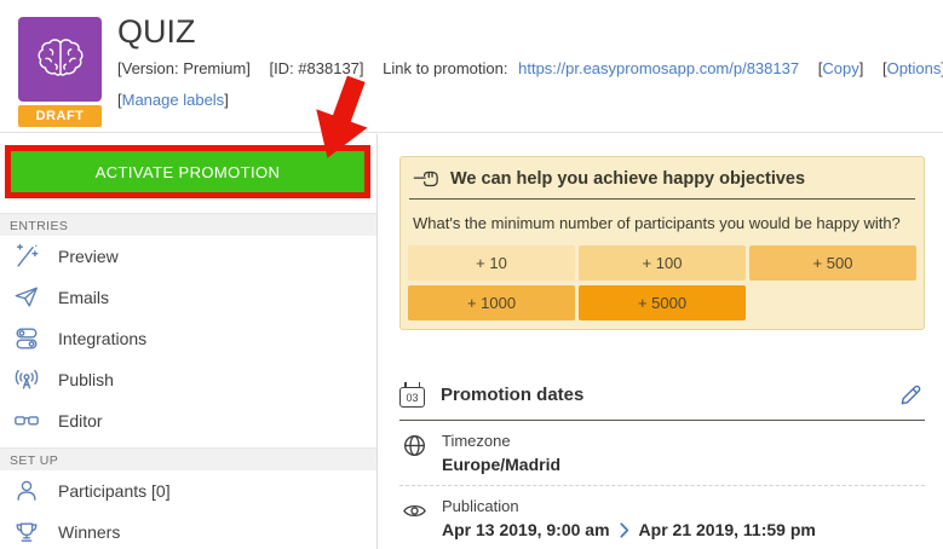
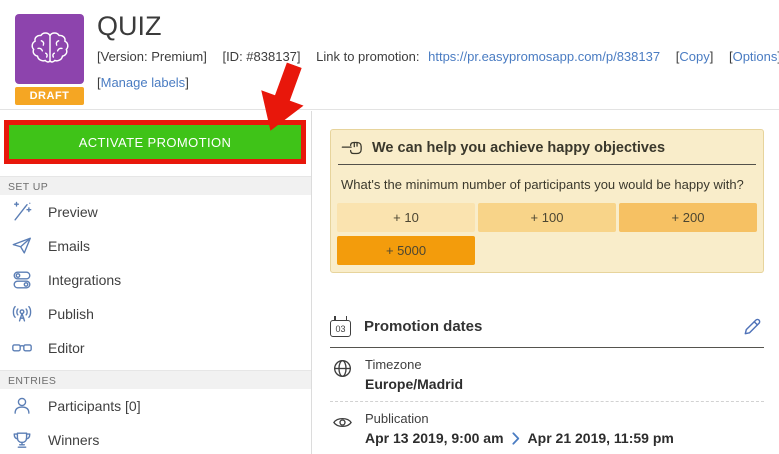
  DRAFT
  QUIZ
  [Version: Premium] [ID: #838137] Link to promotion: https://pr.easypromosapp.com/p/838137 [Copy] [Options
  [Manage labels]
  ACTIVATE PROMOTION
- ENTRIES
+ SET UP
  Preview
  Emails
  Integrations
  Publish
  Editor
- SET UP
+ ENTRIES
  Participants [0]
  Winners
  We can help you achieve happy objectives
  What's the minimum number of participants you would be happy with?
  + 10
  + 100
- + 500
+ + 200
- + 1000
  + 5000
  03
  Promotion dates
  Timezone
  Europe/Madrid
  Publication
  Apr 13 2019, 9:00 am
  Apr 21 2019, 11:59 pm
